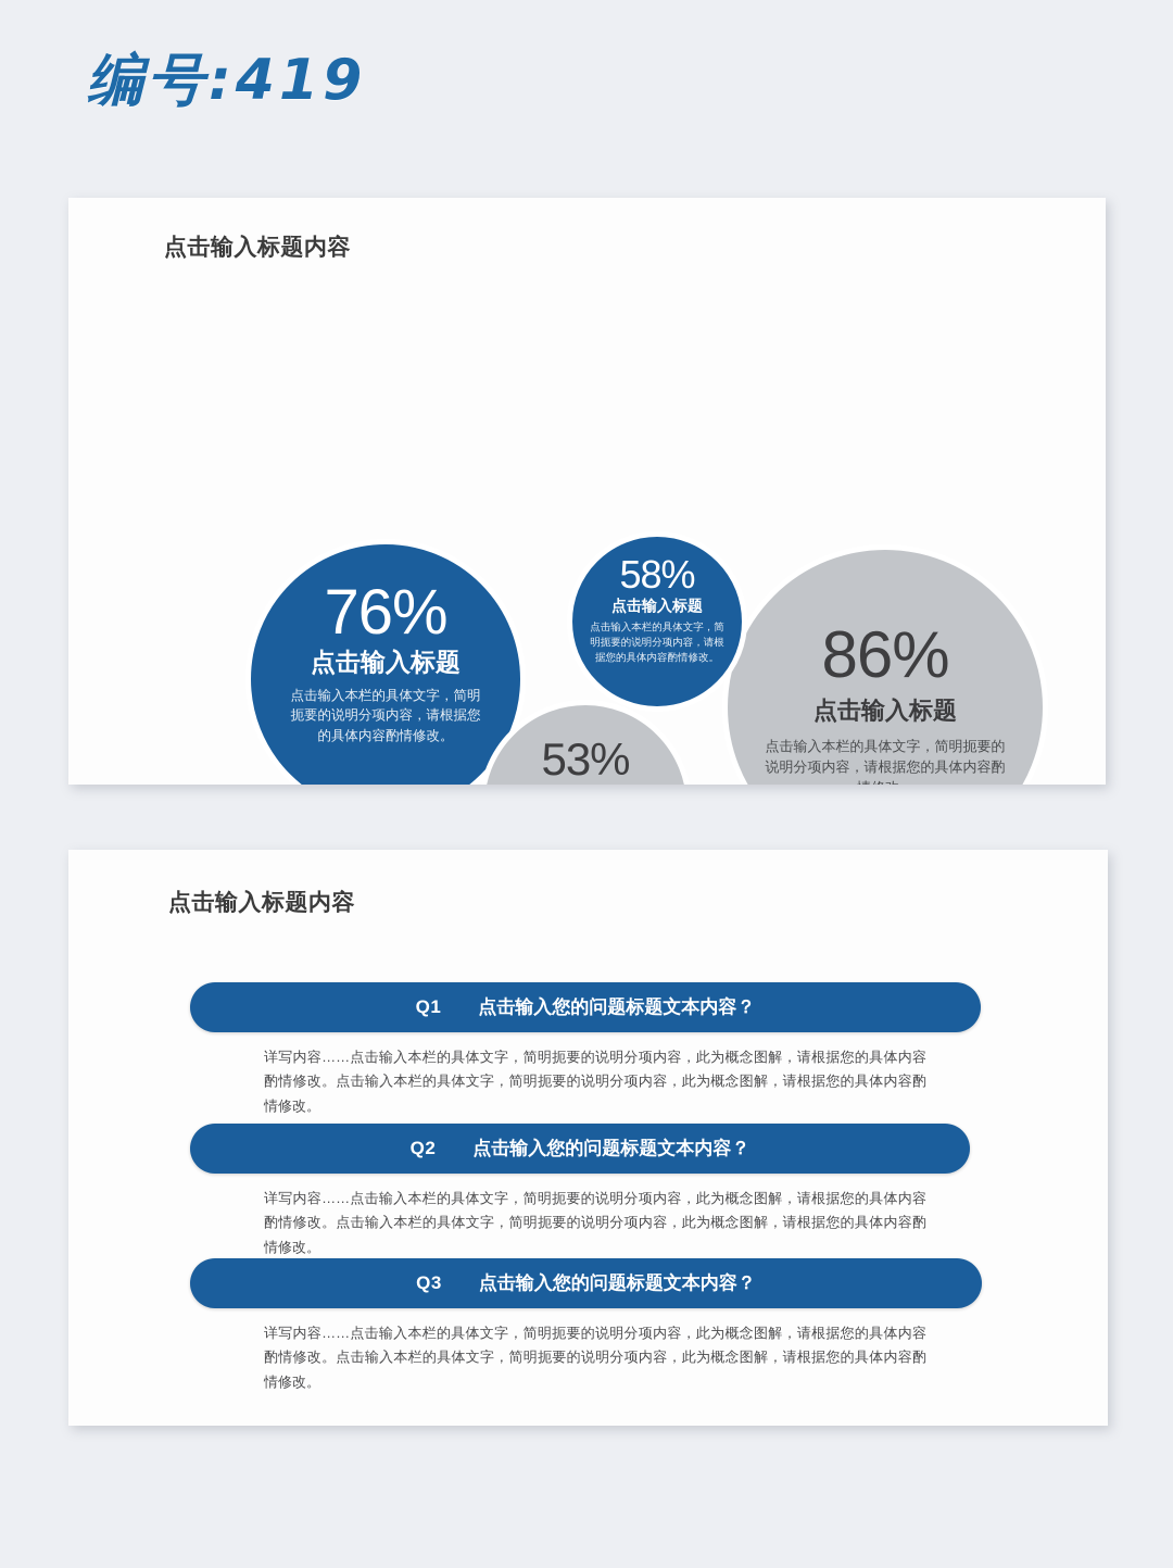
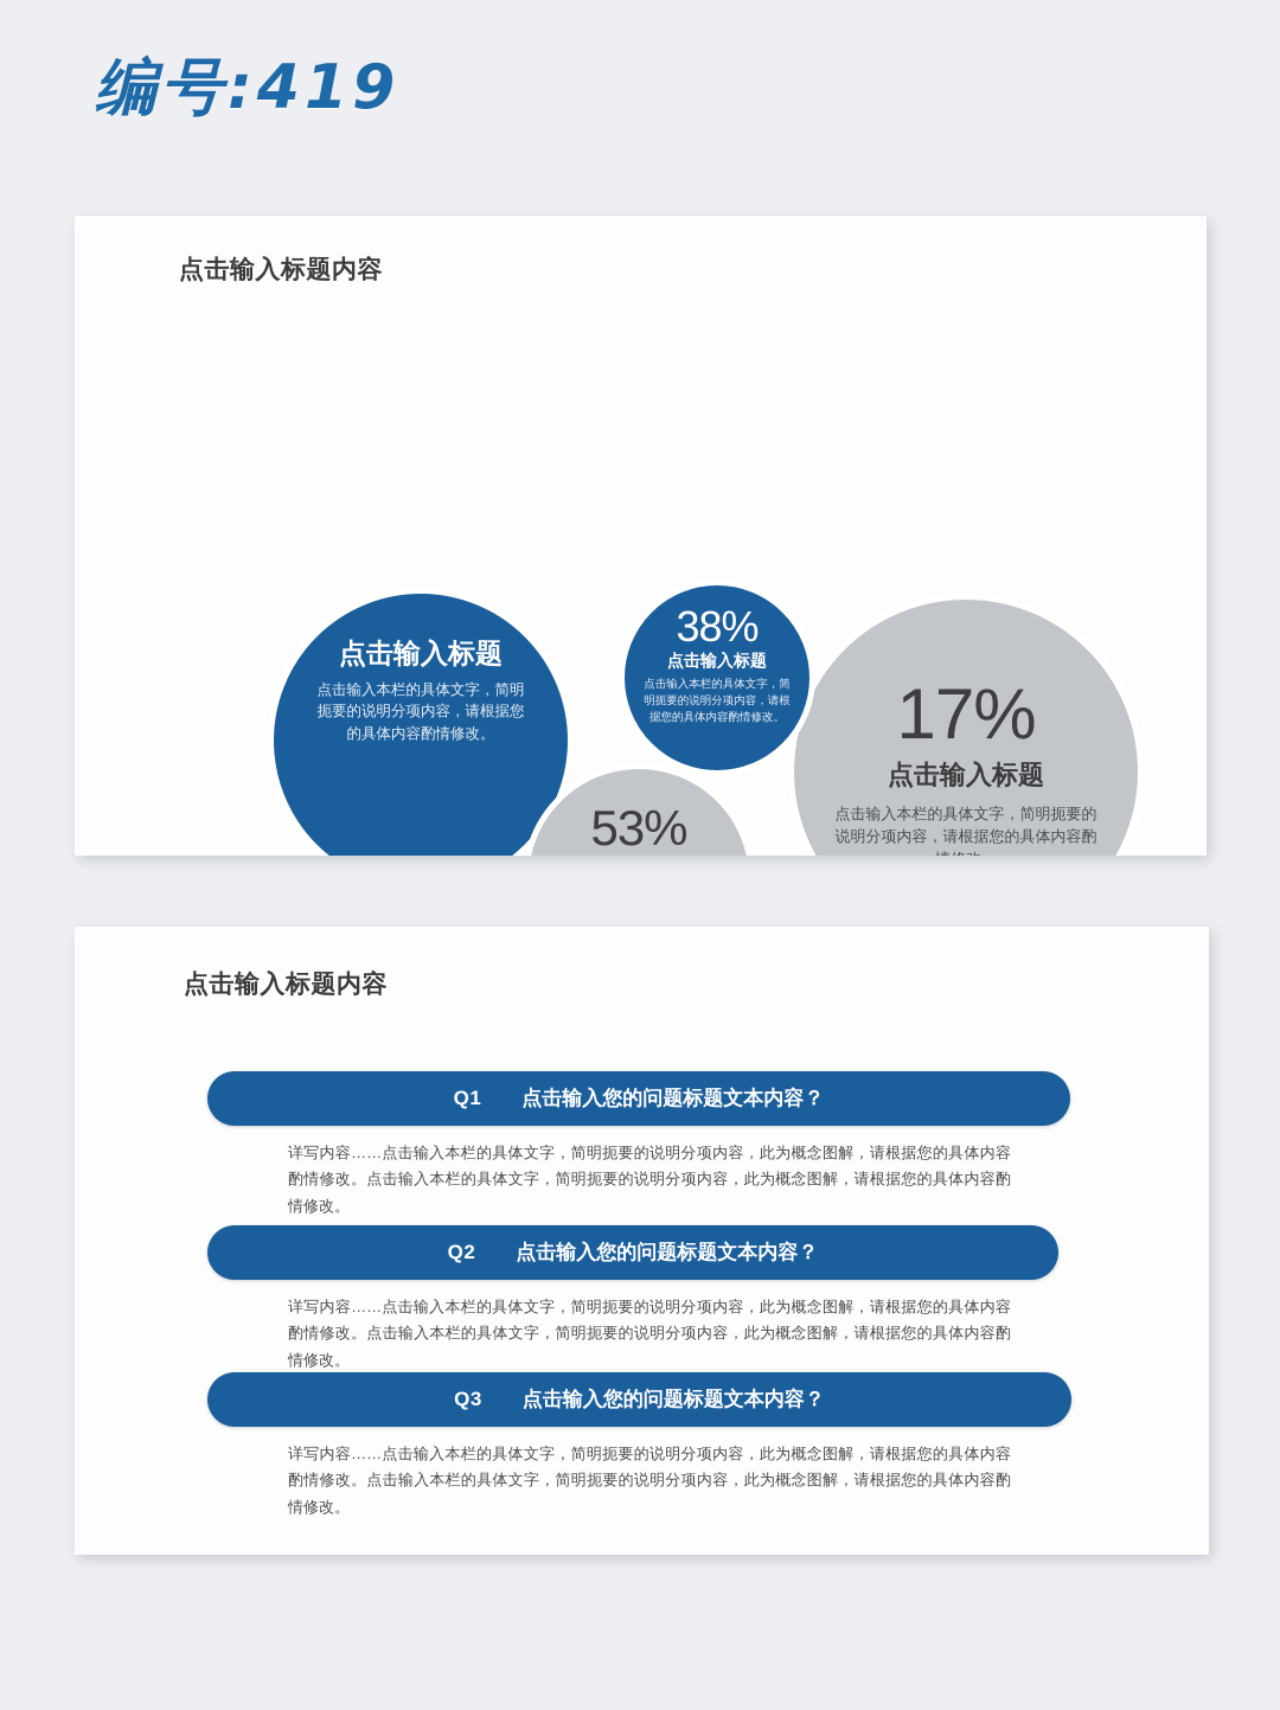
  编号:419
  点击输入标题内容
- 86%
+ 17%
  点击输入标题
  点击输入本栏的具体文字，简明扼要的说明分项内容，请根据您的具体内容酌
- 76%
  点击输入标题
  点击输入本栏的具体文字，简明扼要的说明分项内容，请根据您的具体内容酌情修改。
- 58%
+ 38%
  点击输入标题
  点击输入本栏的具体文字，简明扼要的说明分项内容，请根据您的具体内容酌情修改。
  53%
  点击输入标题内容
  Q1
  点击输入您的问题标题文本内容？
  详写内容……点击输入本栏的具体文字，简明扼要的说明分项内容，此为概念图解，请根据您的具体内容酌情修改。点击输入本栏的具体文字，简明扼要的说明分项内容，此为概念图解，请根据您的具体内容酌情修改。
  Q2
  点击输入您的问题标题文本内容？
  详写内容……点击输入本栏的具体文字，简明扼要的说明分项内容，此为概念图解，请根据您的具体内容酌情修改。点击输入本栏的具体文字，简明扼要的说明分项内容，此为概念图解，请根据您的具体内容酌情修改。
  Q3
  点击输入您的问题标题文本内容？
  详写内容……点击输入本栏的具体文字，简明扼要的说明分项内容，此为概念图解，请根据您的具体内容酌情修改。点击输入本栏的具体文字，简明扼要的说明分项内容，此为概念图解，请根据您的具体内容酌情修改。
